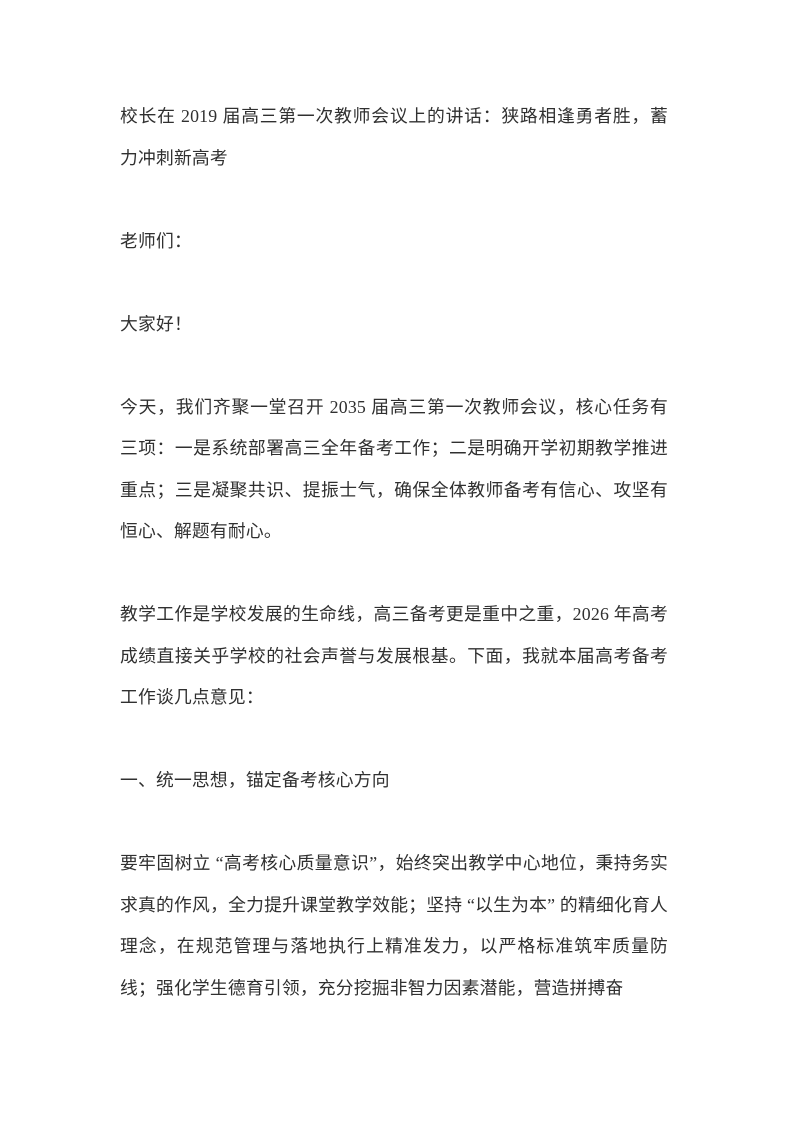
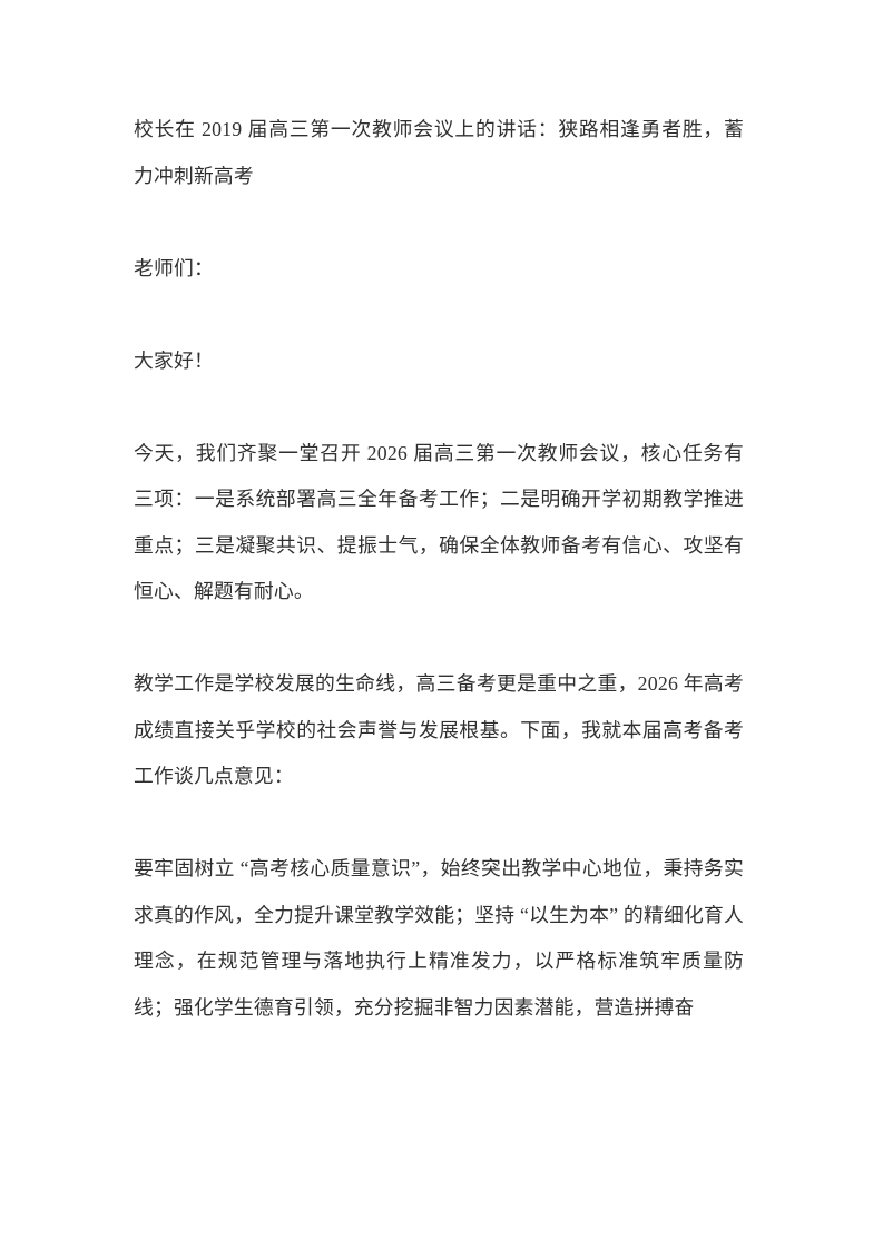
  校长在 2019 届高三第一次教师会议上的讲话：狭路相逢勇者胜，蓄力冲刺新高考
  老师们：
  大家好！
- 今天，我们齐聚一堂召开 2035 届高三第一次教师会议，核心任务有三项：一是系统部署高三全年备考工作；二是明确开学初期教学推进重点；三是凝聚共识、提振士气，确保全体教师备考有信心、攻坚有恒心、解题有耐心。
+ 今天，我们齐聚一堂召开 2026 届高三第一次教师会议，核心任务有三项：一是系统部署高三全年备考工作；二是明确开学初期教学推进重点；三是凝聚共识、提振士气，确保全体教师备考有信心、攻坚有恒心、解题有耐心。
  教学工作是学校发展的生命线，高三备考更是重中之重，2026 年高考成绩直接关乎学校的社会声誉与发展根基。下面，我就本届高考备考工作谈几点意见：
- 一、统一思想，锚定备考核心方向
  要牢固树立 “高考核心质量意识”，始终突出教学中心地位，秉持务实求真的作风，全力提升课堂教学效能；坚持 “以生为本” 的精细化育人理念，在规范管理与落地执行上精准发力，以严格标准筑牢质量防线；强化学生德育引领，充分挖掘非智力因素潜能，营造拼搏奋
